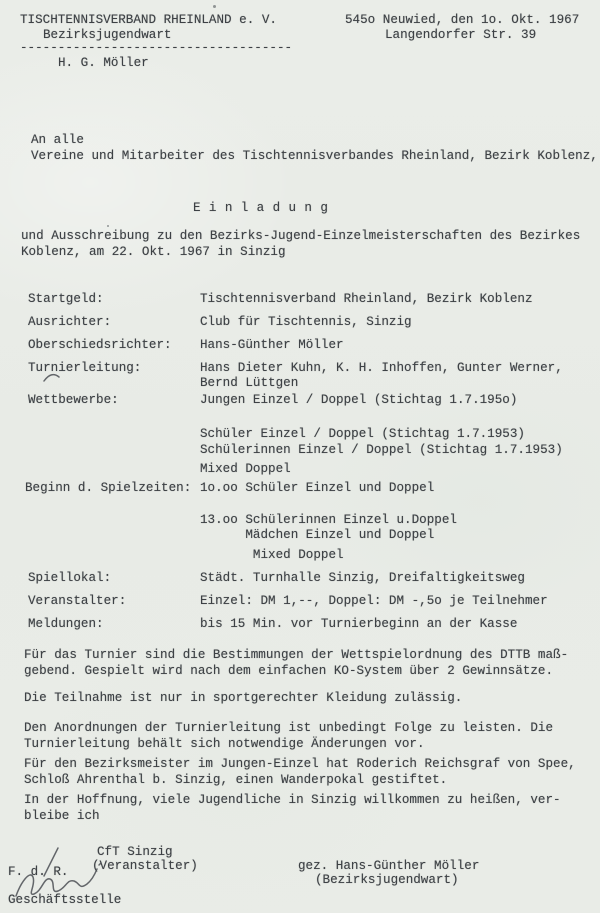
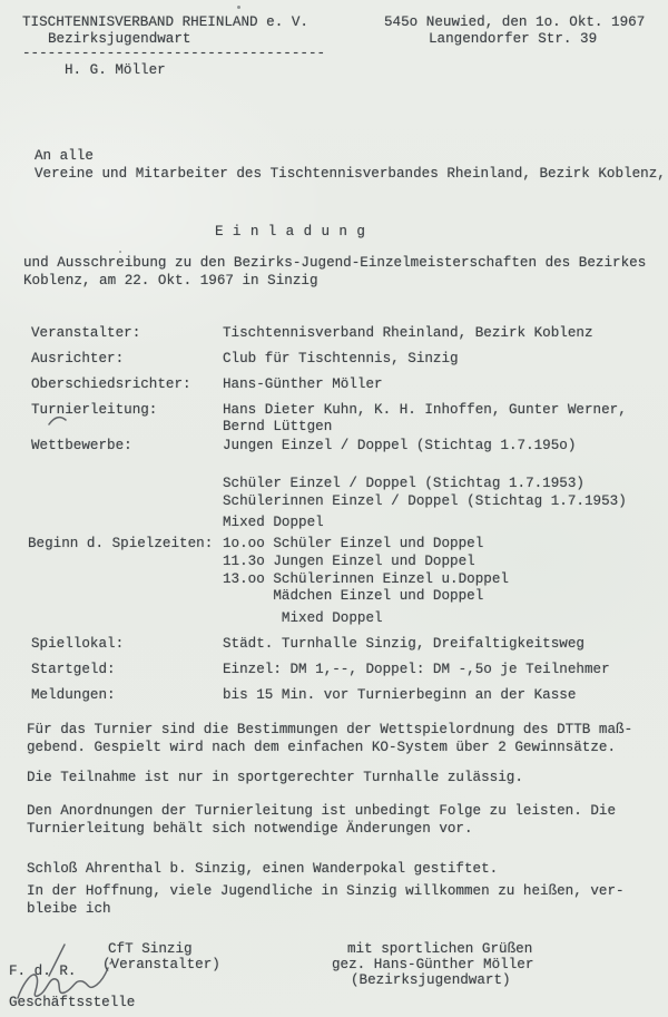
  TISCHTENNISVERBAND RHEINLAND e. V.
  Bezirksjugendwart
  ------------------------------------
  H. G. Möller
  545o Neuwied, den 1o. Okt. 1967
  Langendorfer Str. 39
  An alle
  Vereine und Mitarbeiter des Tischtennisverbandes Rheinland, Bezirk Koblenz,
  E i n l a d u n g
  und Ausschreibung zu den Bezirks-Jugend-Einzelmeisterschaften des Bezirkes
  Koblenz, am 22. Okt. 1967 in Sinzig
- Startgeld:
+ Veranstalter:
  Tischtennisverband Rheinland, Bezirk Koblenz
  Ausrichter:
  Club für Tischtennis, Sinzig
  Oberschiedsrichter:
  Hans-Günther Möller
  Turnierleitung:
  Hans Dieter Kuhn, K. H. Inhoffen, Gunter Werner,
  Bernd Lüttgen
  Wettbewerbe:
  Jungen Einzel / Doppel (Stichtag 1.7.195o)
  Schüler Einzel / Doppel (Stichtag 1.7.1953)
  Schülerinnen Einzel / Doppel (Stichtag 1.7.1953)
  Mixed Doppel
  Beginn d. Spielzeiten:
  1o.oo Schüler Einzel und Doppel
+ 11.3o Jungen Einzel und Doppel
  13.oo Schülerinnen Einzel u.Doppel
  Mädchen Einzel und Doppel
  Mixed Doppel
  Spiellokal:
  Städt. Turnhalle Sinzig, Dreifaltigkeitsweg
- Veranstalter:
+ Startgeld:
  Einzel: DM 1,--, Doppel: DM -,5o je Teilnehmer
  Meldungen:
  bis 15 Min. vor Turnierbeginn an der Kasse
  Für das Turnier sind die Bestimmungen der Wettspielordnung des DTTB maß-
  gebend. Gespielt wird nach dem einfachen KO-System über 2 Gewinnsätze.
- Die Teilnahme ist nur in sportgerechter Kleidung zulässig.
+ Die Teilnahme ist nur in sportgerechter Turnhalle zulässig.
  Den Anordnungen der Turnierleitung ist unbedingt Folge zu leisten. Die
  Turnierleitung behält sich notwendige Änderungen vor.
- Für den Bezirksmeister im Jungen-Einzel hat Roderich Reichsgraf von Spee,
  Schloß Ahrenthal b. Sinzig, einen Wanderpokal gestiftet.
  In der Hoffnung, viele Jugendliche in Sinzig willkommen zu heißen, ver-
  bleibe ich
  CfT Sinzig
  (Veranstalter)
+ mit sportlichen Grüßen
  gez. Hans-Günther Möller
  (Bezirksjugendwart)
  F. d. R.
  Geschäftsstelle
